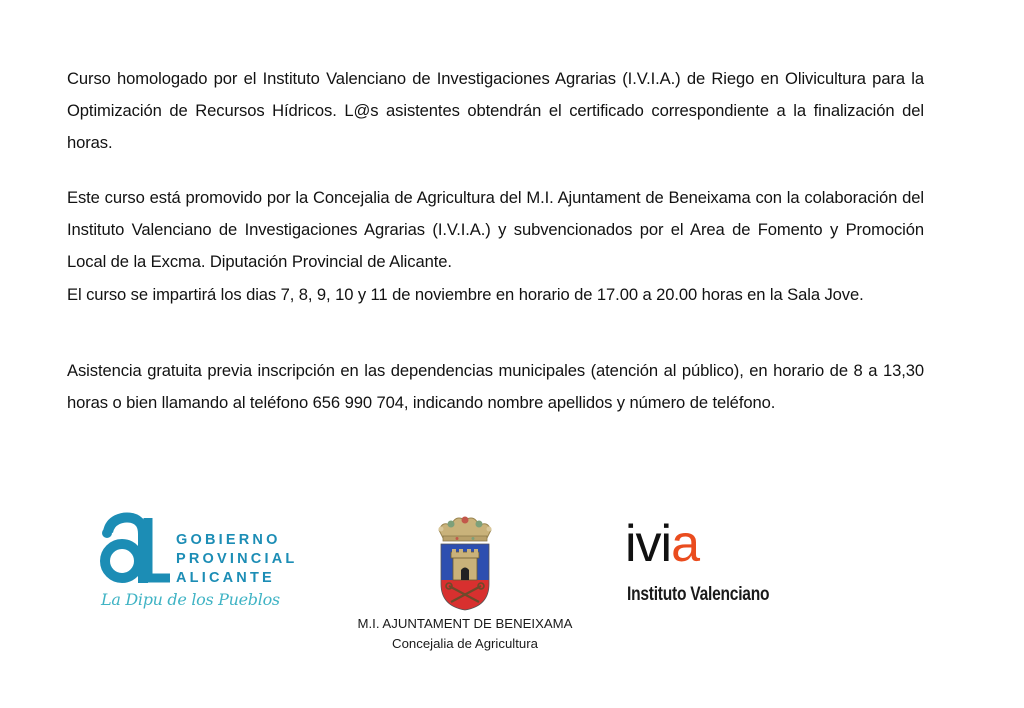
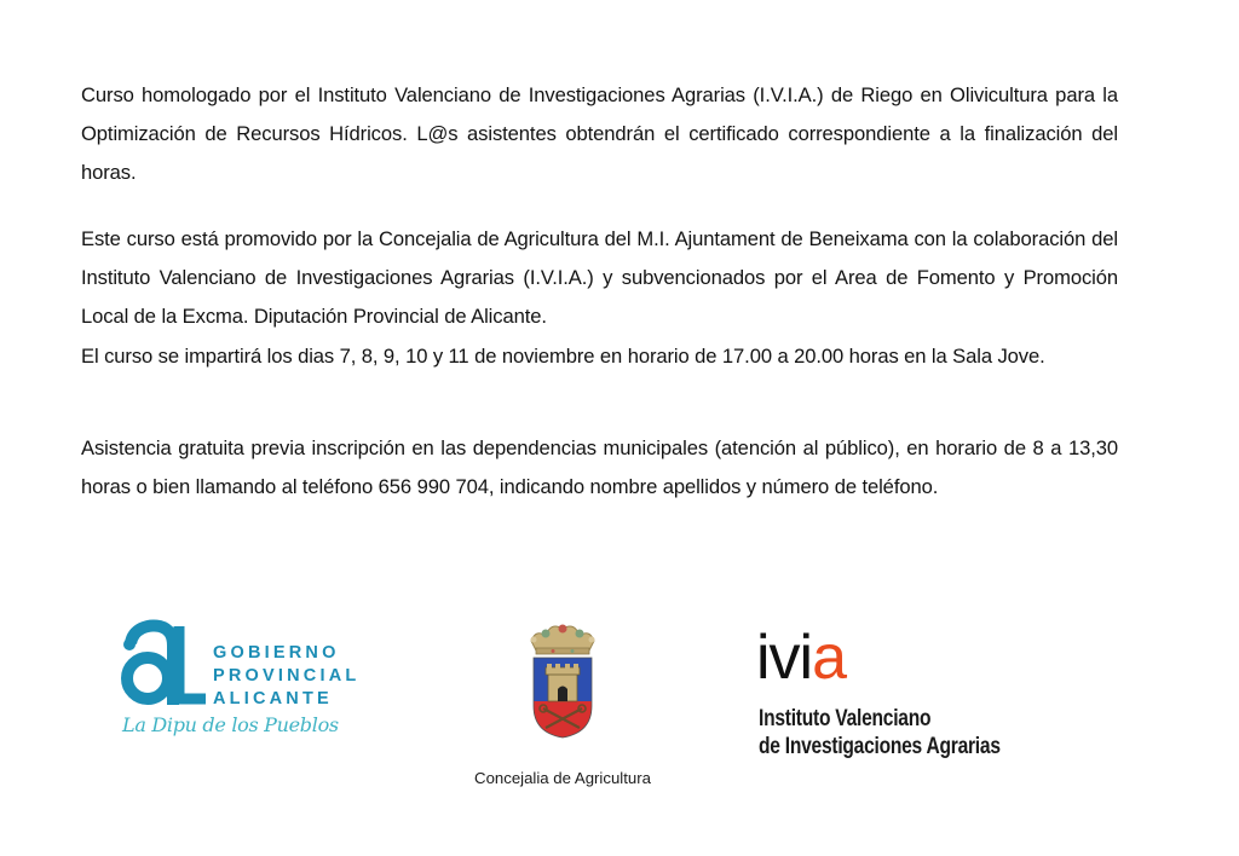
  Curso homologado por el Instituto Valenciano de Investigaciones Agrarias (I.V.I.A.) de Riego en Olivicultura para la Optimización de Recursos Hídricos. L@s asistentes obtendrán el certificado correspondiente a la finalización del horas.
  Este curso está promovido por la Concejalia de Agricultura del M.I. Ajuntament de Beneixama con la colaboración del Instituto Valenciano de Investigaciones Agrarias (I.V.I.A.) y subvencionados por el Area de Fomento y Promoción Local de la Excma. Diputación Provincial de Alicante.
  El curso se impartirá los dias 7, 8, 9, 10 y 11 de noviembre en horario de 17.00 a 20.00 horas en la Sala Jove.
  Asistencia gratuita previa inscripción en las dependencias municipales (atención al público), en horario de 8 a 13,30 horas o bien llamando al teléfono 656 990 704, indicando nombre apellidos y número de teléfono.
  GOBIERNO
  PROVINCIAL
  ALICANTE
  La Dipu de los Pueblos
- M.I. AJUNTAMENT DE BENEIXAMA
  Concejalia de Agricultura
  ivia
  Instituto Valenciano
+ de Investigaciones Agrarias
